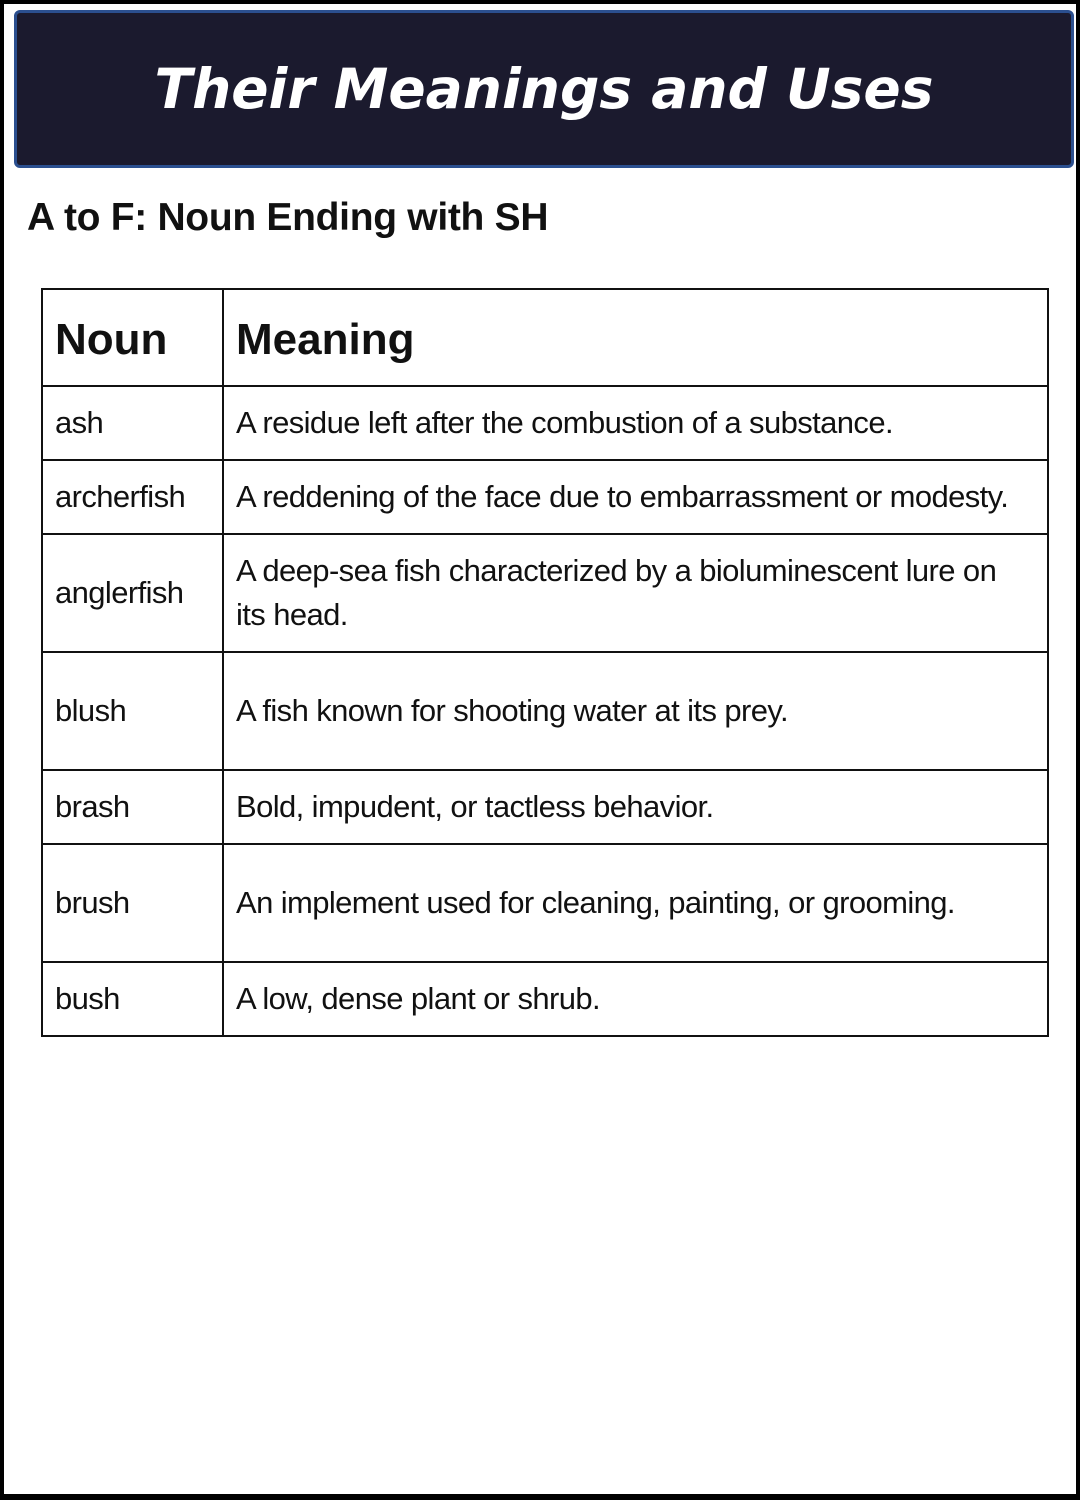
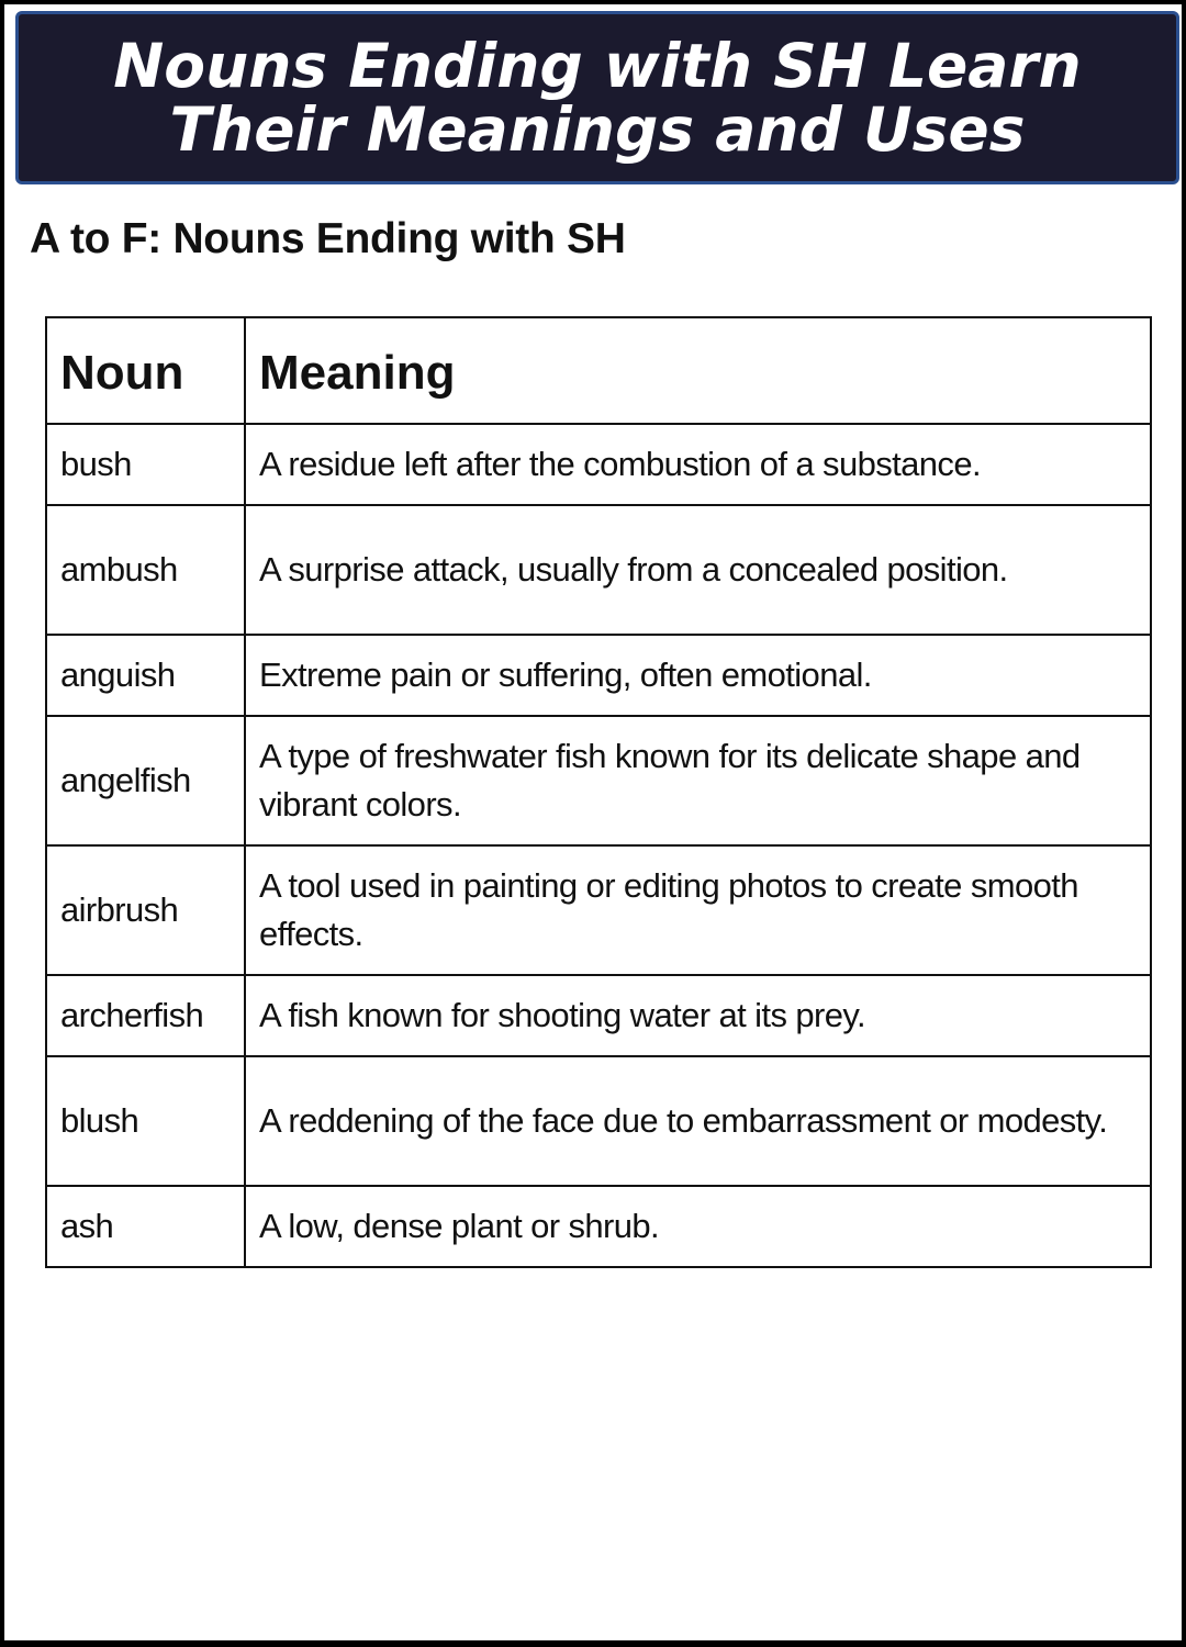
+ Nouns Ending with SH Learn
  Their Meanings and Uses
- A to F: Noun Ending with SH
+ A to F: Nouns Ending with SH
  Noun	Meaning
- ash	A residue left after the combustion of a substance.
+ bush	A residue left after the combustion of a substance.
+ ambush	A surprise attack, usually from a concealed position.
+ anguish	Extreme pain or suffering, often emotional.
+ angelfish	A type of freshwater fish known for its delicate shape and vibrant colors.
+ airbrush	A tool used in painting or editing photos to create smooth effects.
- archerfish	A reddening of the face due to embarrassment or modesty.
+ archerfish	A fish known for shooting water at its prey.
- anglerfish	A deep-sea fish characterized by a bioluminescent lure on its head.
- blush	A fish known for shooting water at its prey.
+ blush	A reddening of the face due to embarrassment or modesty.
- brash	Bold, impudent, or tactless behavior.
- brush	An implement used for cleaning, painting, or grooming.
- bush	A low, dense plant or shrub.
+ ash	A low, dense plant or shrub.
